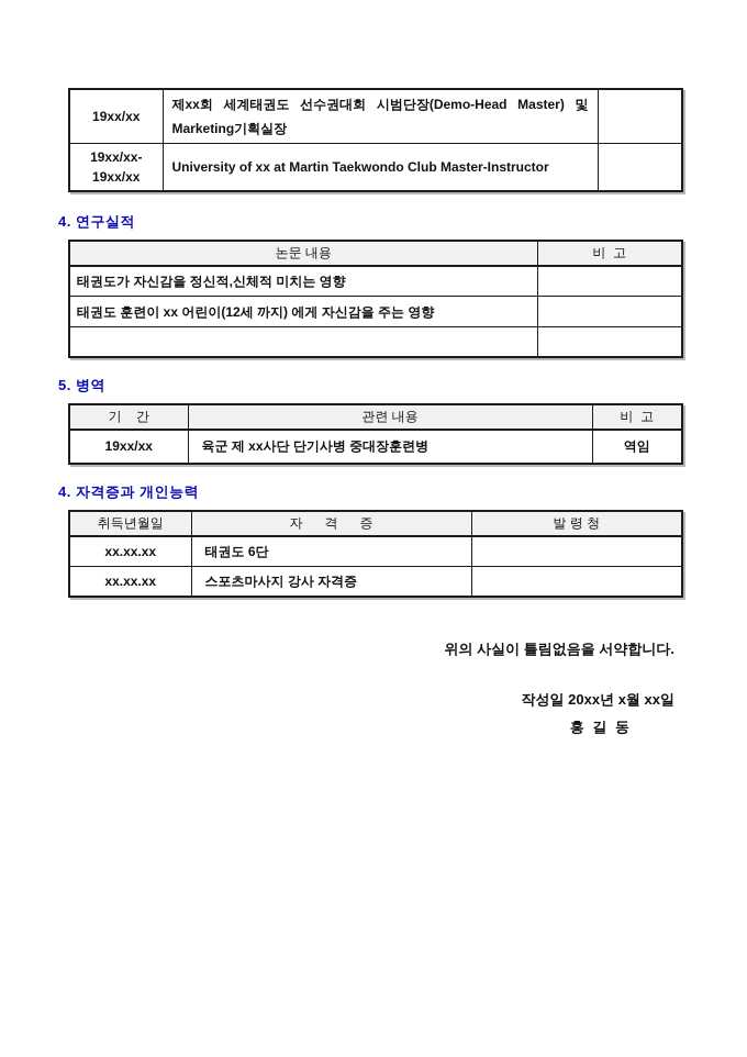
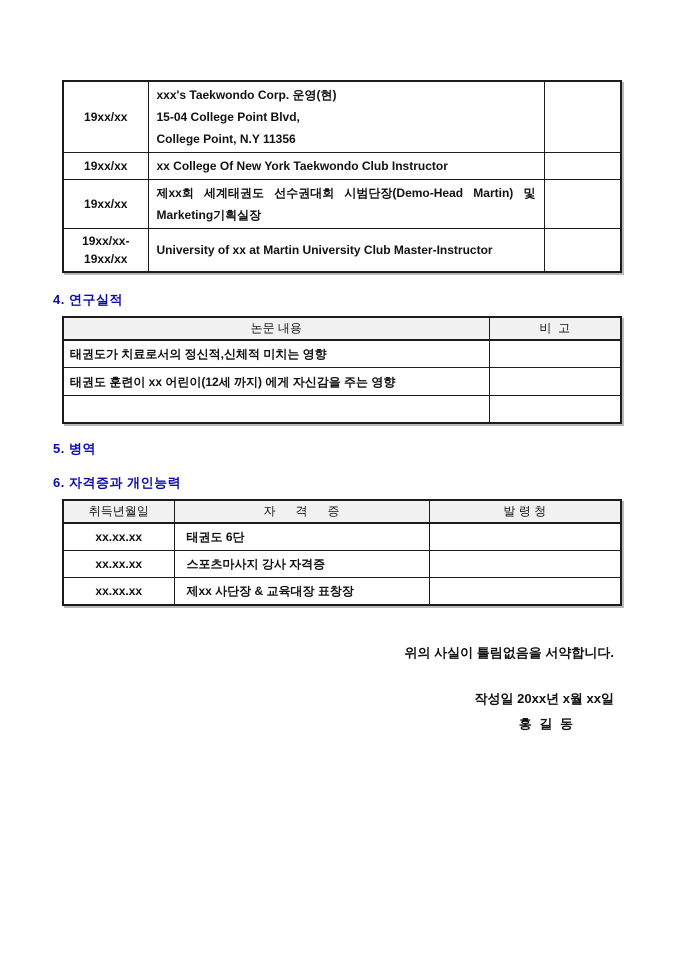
+ 19xx/xx	xxx's Taekwondo Corp. 운영(현) 15-04 College Point Blvd, College Point, N.Y 11356
+ 19xx/xx	xx College Of New York Taekwondo Club Instructor
- 19xx/xx	제xx회 세계태권도 선수권대회 시범단장(Demo-Head Master) 및 Marketing기획실장
+ 19xx/xx	제xx회 세계태권도 선수권대회 시범단장(Demo-Head Martin) 및 Marketing기획실장
- 19xx/xx- 19xx/xx	University of xx at Martin Taekwondo Club Master-Instructor
+ 19xx/xx- 19xx/xx	University of xx at Martin University Club Master-Instructor
  4. 연구실적
  논문 내용	비 고
- 태권도가 자신감을 정신적,신체적 미치는 영향
+ 태권도가 치료로서의 정신적,신체적 미치는 영향
  태권도 훈련이 xx 어린이(12세 까지) 에게 자신감을 주는 영향
  5. 병역
- 기 간	관련 내용	비 고
- 19xx/xx	육군 제 xx사단 단기사병 중대장훈련병	역임
- 4. 자격증과 개인능력
+ 6. 자격증과 개인능력
  취득년월일	자 격 증	발 령 청
  xx.xx.xx	태권도 6단
  xx.xx.xx	스포츠마사지 강사 자격증
+ xx.xx.xx	제xx 사단장 & 교육대장 표창장
  위의 사실이 틀림없음을 서약합니다.
  작성일 20xx년 x월 xx일
  홍 길 동
